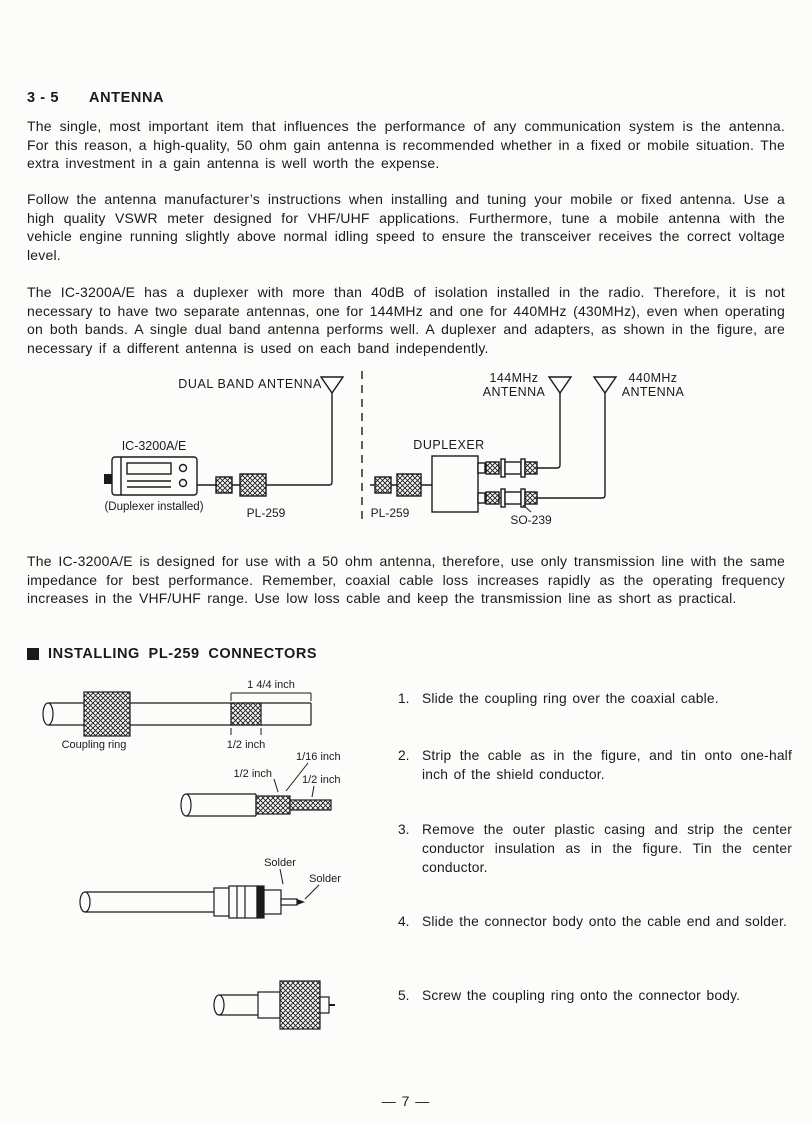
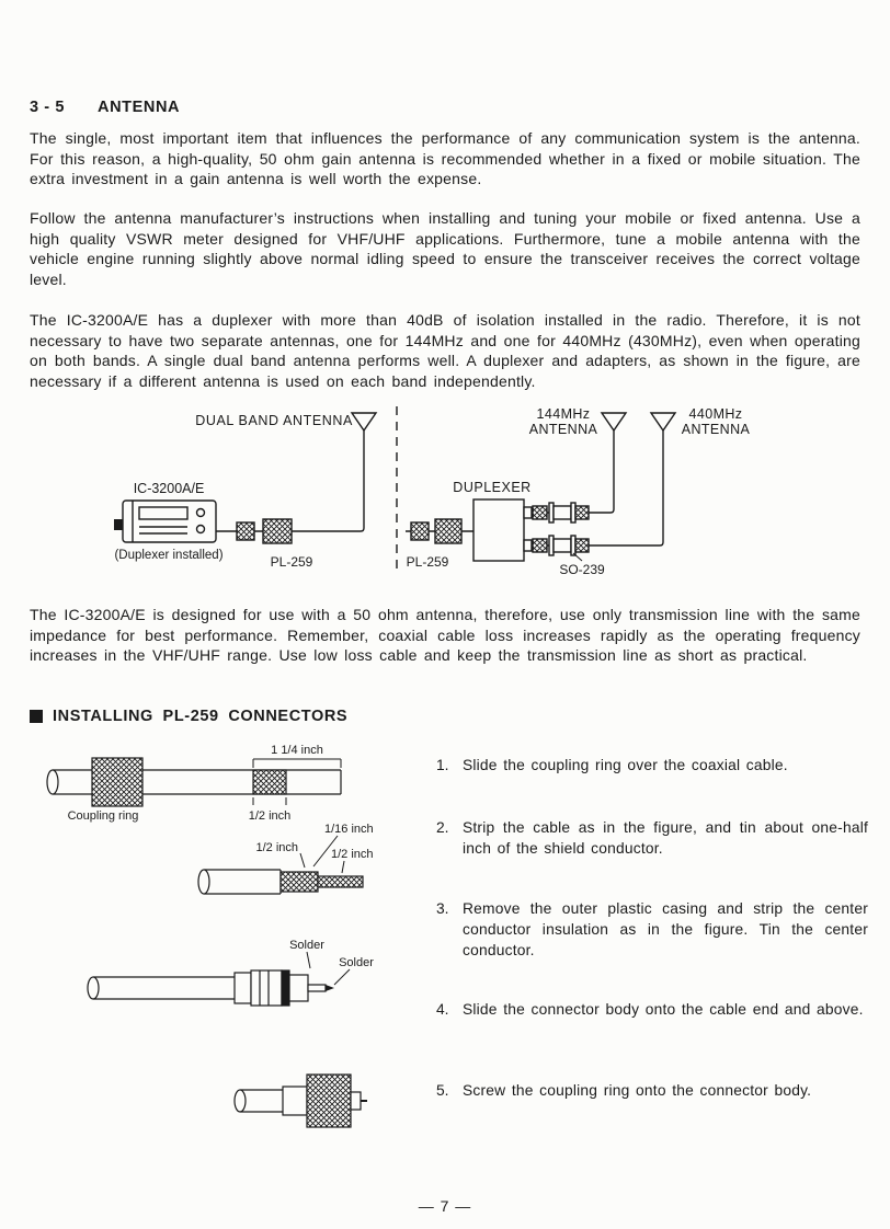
  3 - 5 ANTENNA
  The single, most important item that influences the performance of any communication system is the antenna. For this reason, a high-quality, 50 ohm gain antenna is recommended whether in a fixed or mobile situation. The extra investment in a gain antenna is well worth the expense.
  Follow the antenna manufacturer’s instructions when installing and tuning your mobile or fixed antenna. Use a high quality VSWR meter designed for VHF/UHF applications. Furthermore, tune a mobile antenna with the vehicle engine running slightly above normal idling speed to ensure the transceiver receives the correct voltage level.
  The IC-3200A/E has a duplexer with more than 40dB of isolation installed in the radio. Therefore, it is not necessary to have two separate antennas, one for 144MHz and one for 440MHz (430MHz), even when operating on both bands. A single dual band antenna performs well. A duplexer and adapters, as shown in the figure, are necessary if a different antenna is used on each band independently.
  DUAL BAND ANTENNA
  144MHz
  ANTENNA
  440MHz
  ANTENNA
  DUPLEXER
  IC-3200A/E
  (Duplexer installed)
  PL-259
  PL-259
  SO-239
  The IC-3200A/E is designed for use with a 50 ohm antenna, therefore, use only transmission line with the same impedance for best performance. Remember, coaxial cable loss increases rapidly as the operating frequency increases in the VHF/UHF range. Use low loss cable and keep the transmission line as short as practical.
  INSTALLING PL-259 CONNECTORS
- 1 4/4 inch
+ 1 1/4 inch
  1/2 inch
  Coupling ring
  1/16 inch
  1/2 inch
  1/2 inch
  Solder
  Solder
  1.
  Slide the coupling ring over the coaxial cable.
  2.
- Strip the cable as in the figure, and tin onto one-half inch of the shield conductor.
+ Strip the cable as in the figure, and tin about one-half inch of the shield conductor.
  3.
  Remove the outer plastic casing and strip the center conductor insulation as in the figure. Tin the center conductor.
  4.
- Slide the connector body onto the cable end and solder.
+ Slide the connector body onto the cable end and above.
  5.
  Screw the coupling ring onto the connector body.
  — 7 —
